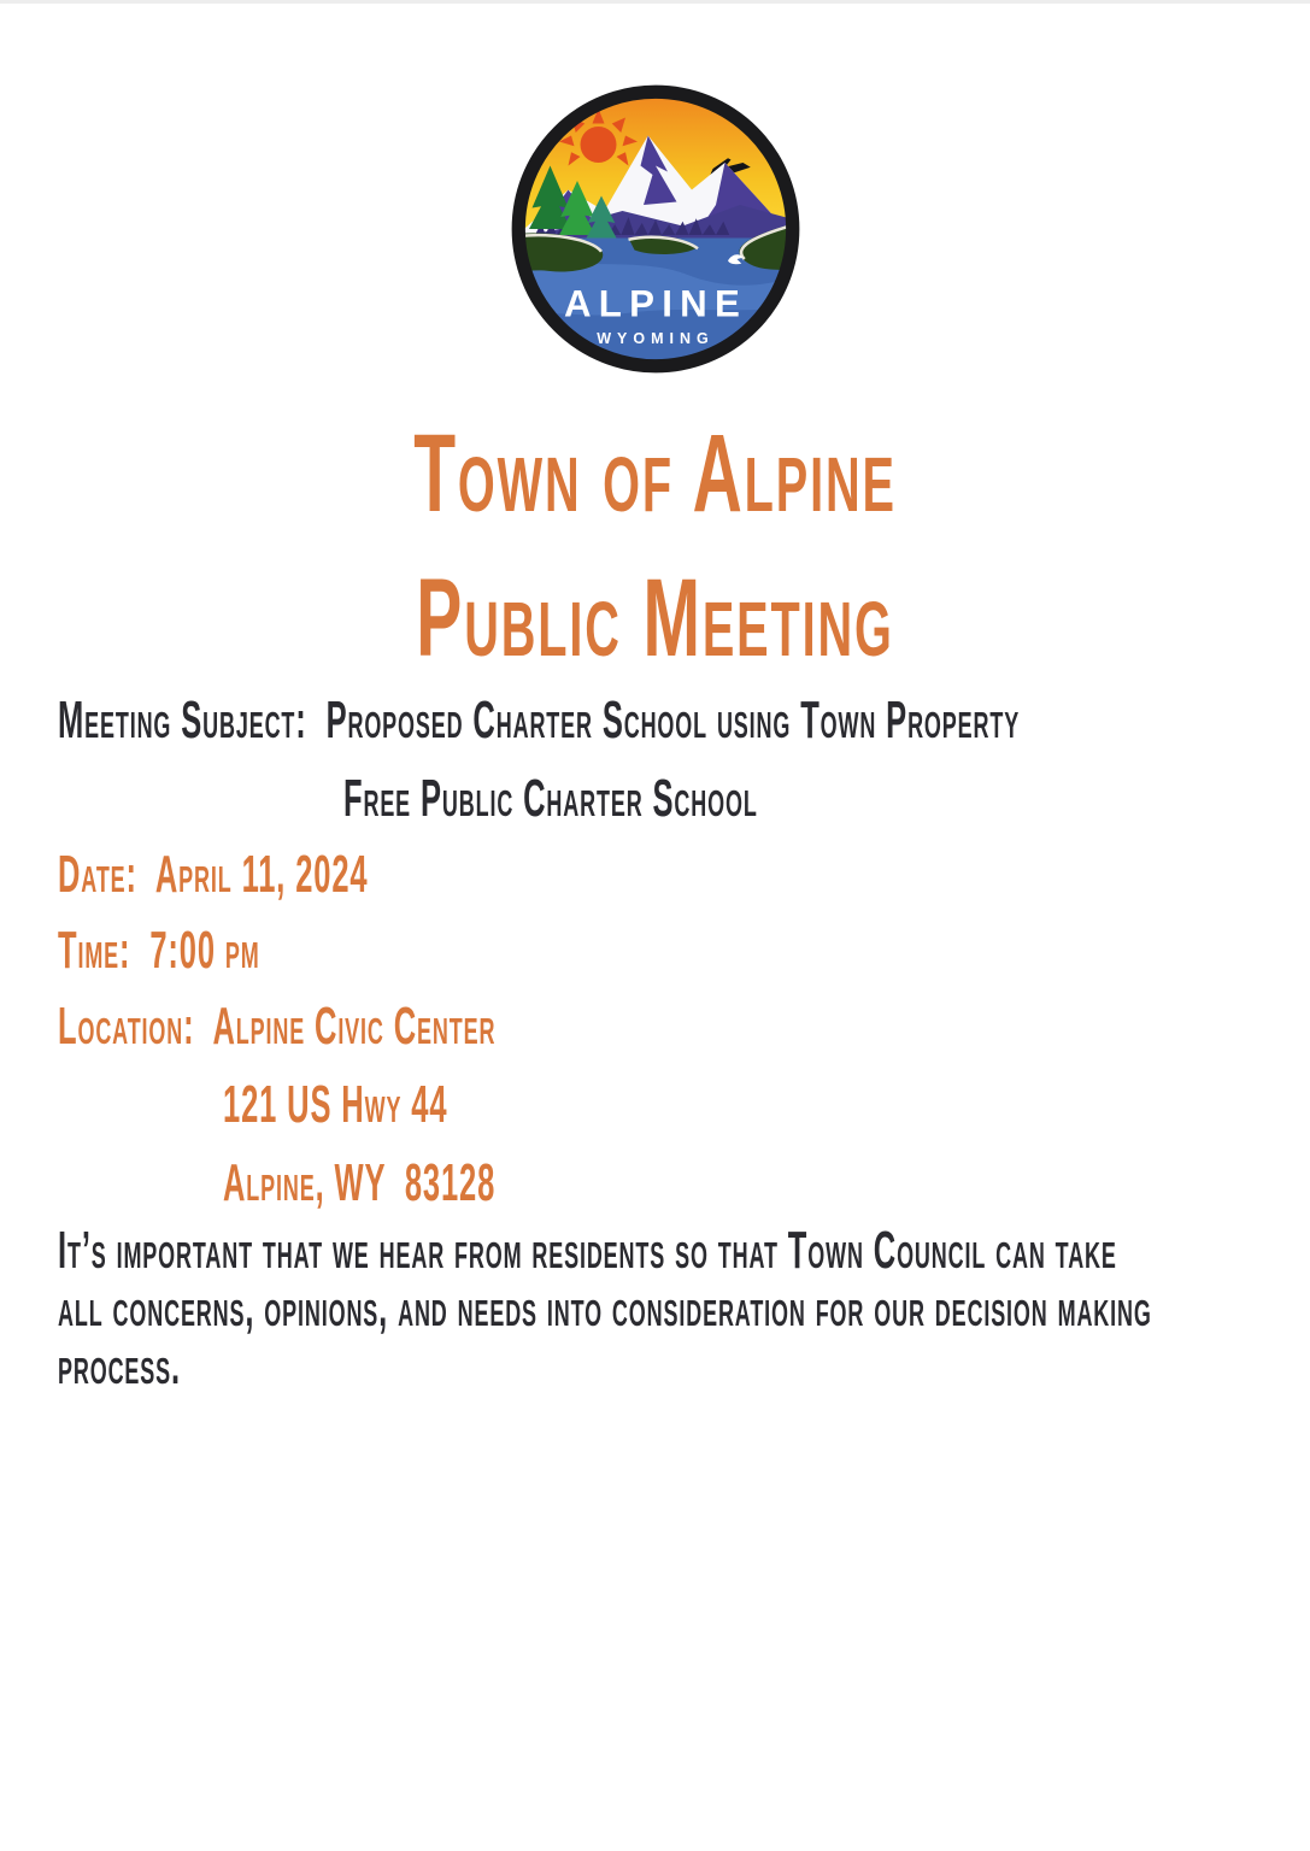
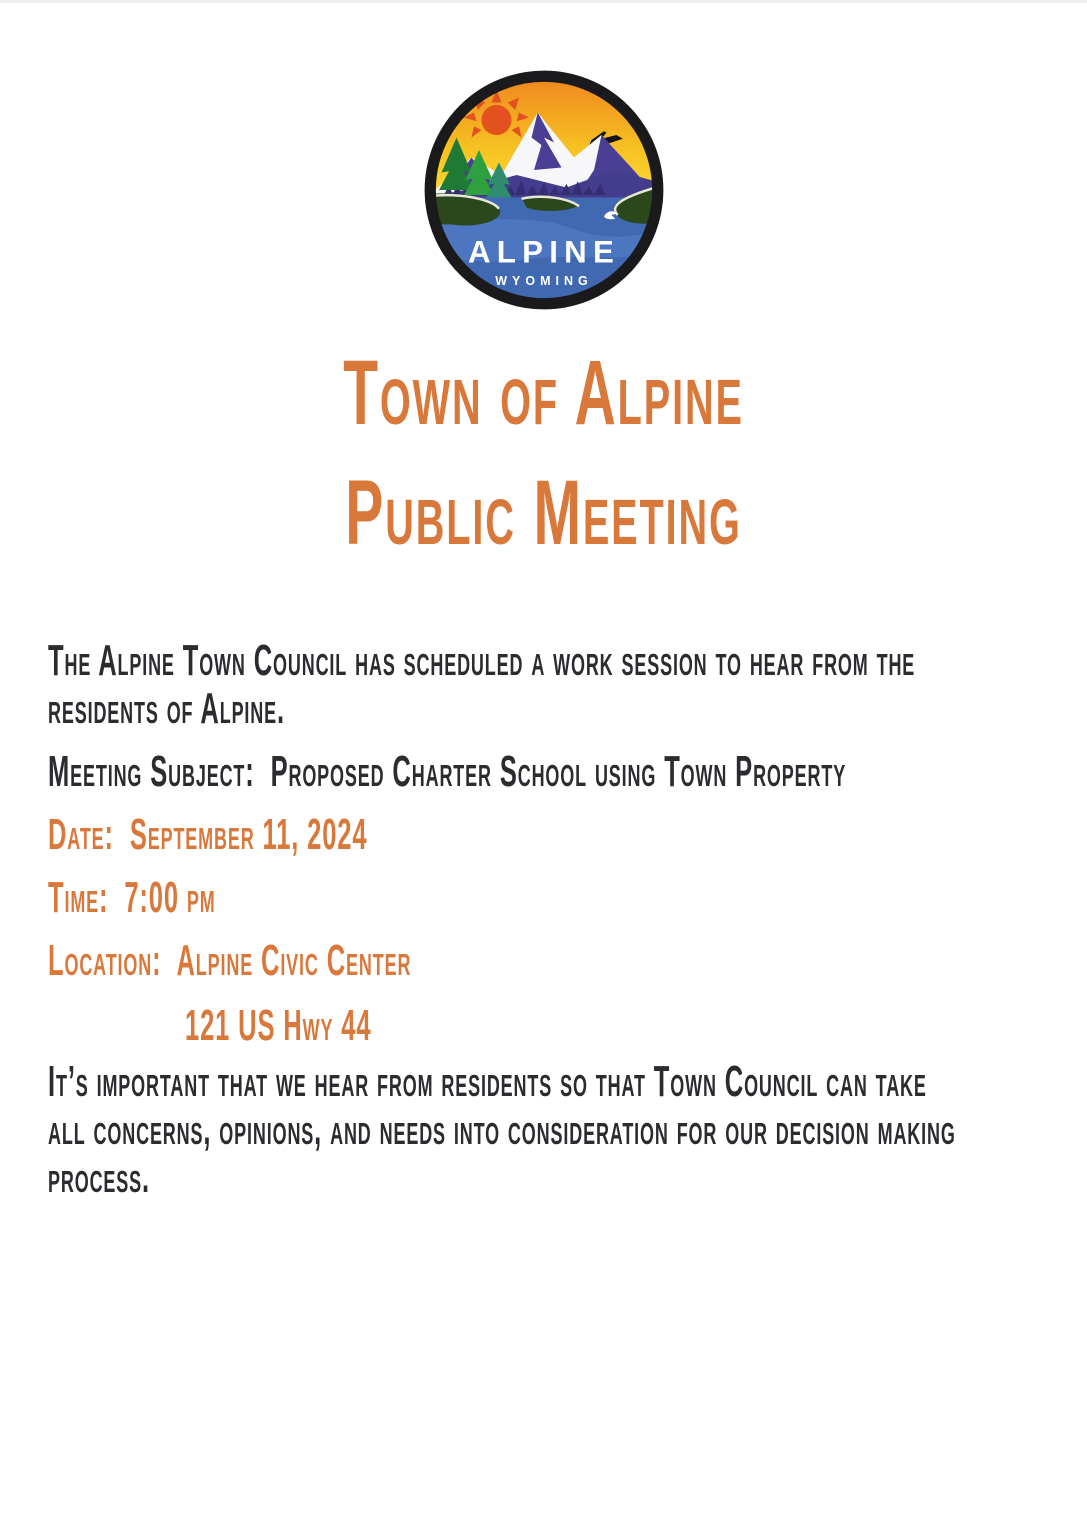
  ALPINE
  WYOMING
  Town of Alpine
  Public Meeting
+ The Alpine Town Council has scheduled a work session to hear from the
+ residents of Alpine.
  Meeting Subject: Proposed Charter School using Town Property
- Free Public Charter School
- Date: April 11, 2024
+ Date: September 11, 2024
  Time: 7:00 pm
  Location: Alpine Civic Center
  121 US Hwy 44
- Alpine, WY 83128
  It’s important that we hear from residents so that Town Council can take
  all concerns, opinions, and needs into consideration for our decision making
  process.
